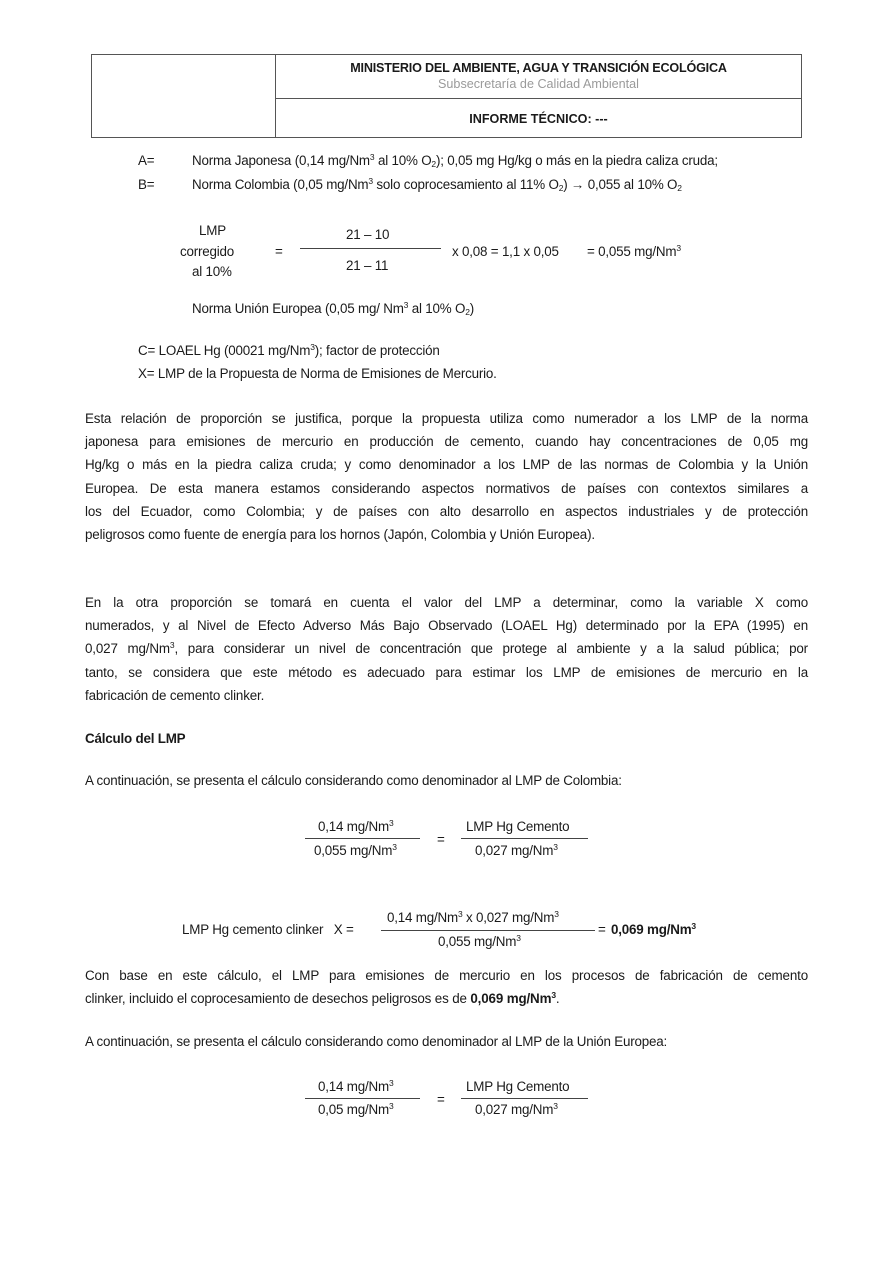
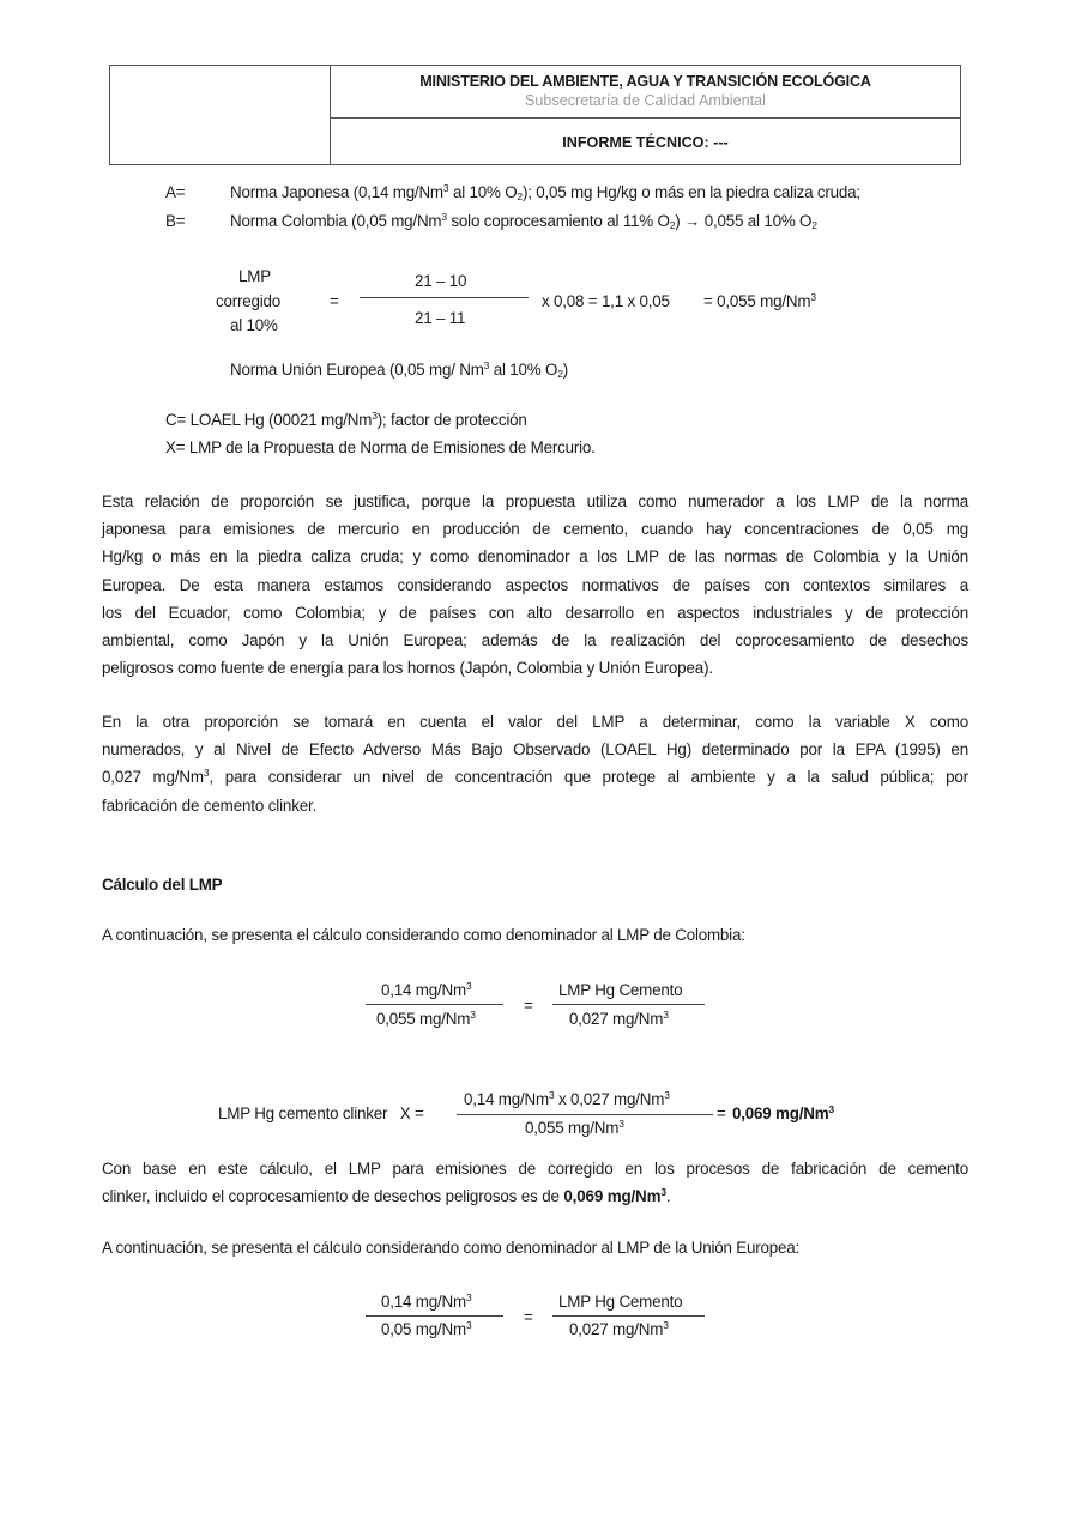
  MINISTERIO DEL AMBIENTE, AGUA Y TRANSICIÓN ECOLÓGICA
  Subsecretaría de Calidad Ambiental
  INFORME TÉCNICO: ---
  A=
  Norma Japonesa (0,14 mg/Nm3 al 10% O2); 0,05 mg Hg/kg o más en la piedra caliza cruda;
  B=
  Norma Colombia (0,05 mg/Nm3 solo coprocesamiento al 11% O2) → 0,055 al 10% O2
  LMP
  corregido
  al 10%
  =
  21 – 10
  21 – 11
  x 0,08 = 1,1 x 0,05
  = 0,055 mg/Nm3
  Norma Unión Europea (0,05 mg/ Nm3 al 10% O2)
  C= LOAEL Hg (00021 mg/Nm3); factor de protección
  X= LMP de la Propuesta de Norma de Emisiones de Mercurio.
  Esta relación de proporción se justifica, porque la propuesta utiliza como numerador a los LMP de la norma
  japonesa para emisiones de mercurio en producción de cemento, cuando hay concentraciones de 0,05 mg
  Hg/kg o más en la piedra caliza cruda; y como denominador a los LMP de las normas de Colombia y la Unión
  Europea. De esta manera estamos considerando aspectos normativos de países con contextos similares a
  los del Ecuador, como Colombia; y de países con alto desarrollo en aspectos industriales y de protección
+ ambiental, como Japón y la Unión Europea; además de la realización del coprocesamiento de desechos
  peligrosos como fuente de energía para los hornos (Japón, Colombia y Unión Europea).
  En la otra proporción se tomará en cuenta el valor del LMP a determinar, como la variable X como
  numerados, y al Nivel de Efecto Adverso Más Bajo Observado (LOAEL Hg) determinado por la EPA (1995) en
  0,027 mg/Nm3, para considerar un nivel de concentración que protege al ambiente y a la salud pública; por
- tanto, se considera que este método es adecuado para estimar los LMP de emisiones de mercurio en la
  fabricación de cemento clinker.
  Cálculo del LMP
  A continuación, se presenta el cálculo considerando como denominador al LMP de Colombia:
  0,14 mg/Nm3
  0,055 mg/Nm3
  =
  LMP Hg Cemento
  0,027 mg/Nm3
  LMP Hg cemento clinker X =
  0,14 mg/Nm3 x 0,027 mg/Nm3
  0,055 mg/Nm3
  =
  0,069 mg/Nm3
- Con base en este cálculo, el LMP para emisiones de mercurio en los procesos de fabricación de cemento
+ Con base en este cálculo, el LMP para emisiones de corregido en los procesos de fabricación de cemento
  clinker, incluido el coprocesamiento de desechos peligrosos es de 0,069 mg/Nm3.
  A continuación, se presenta el cálculo considerando como denominador al LMP de la Unión Europea:
  0,14 mg/Nm3
  0,05 mg/Nm3
  =
  LMP Hg Cemento
  0,027 mg/Nm3
